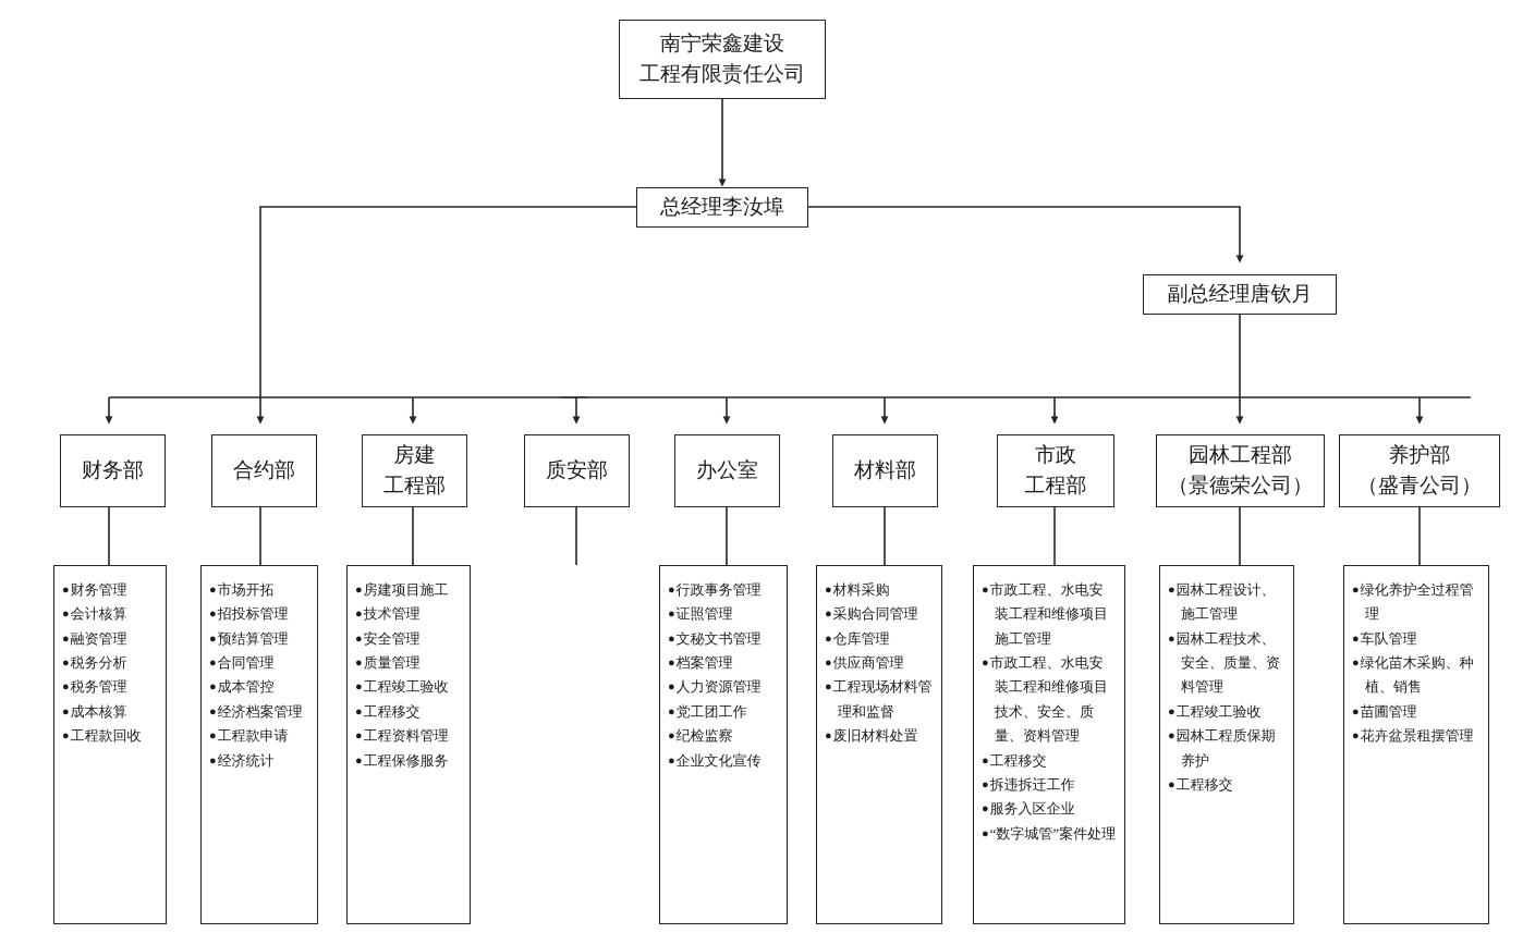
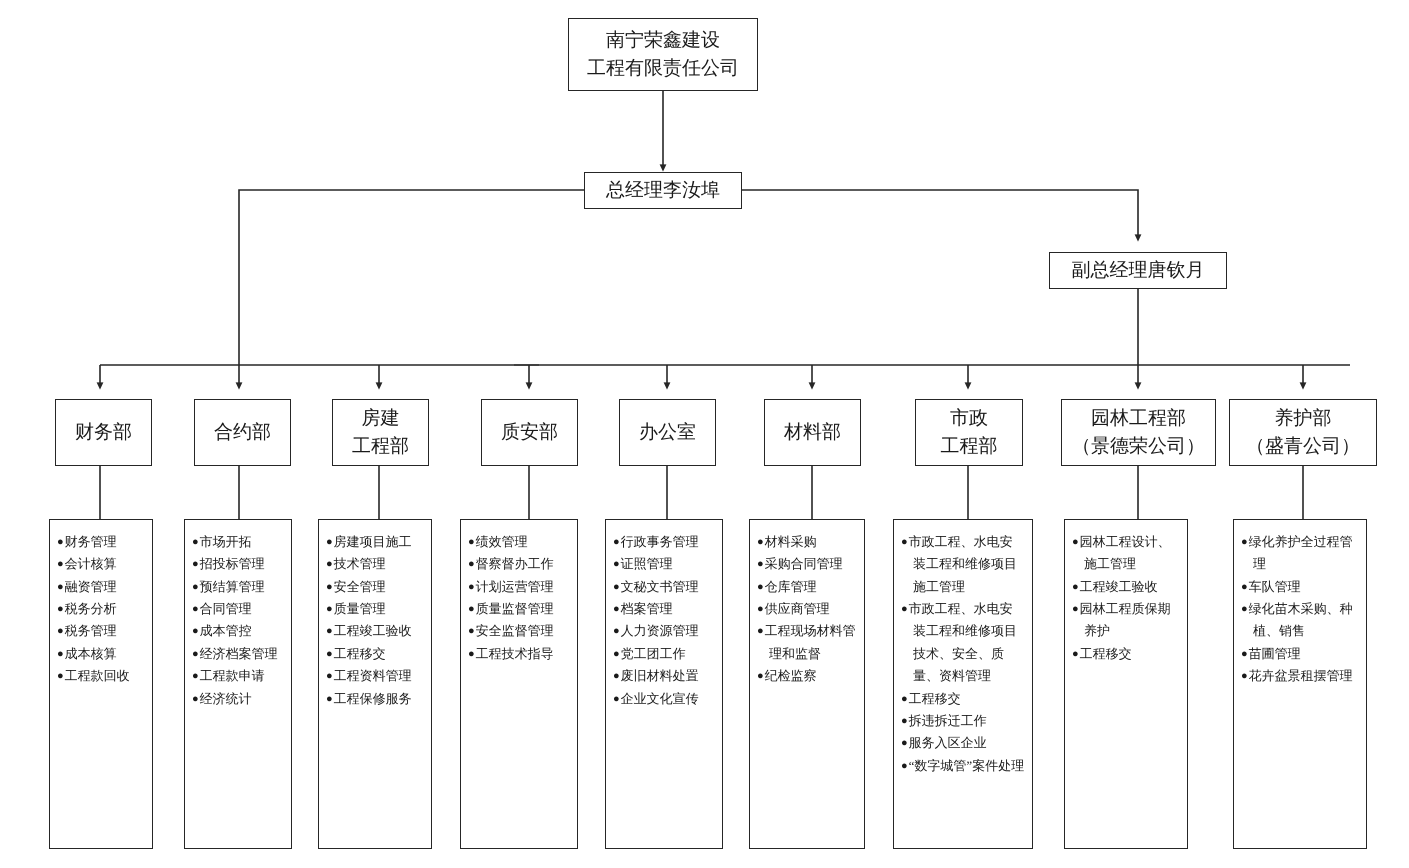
  南宁荣鑫建设
  工程有限责任公司
  总经理李汝埠
  副总经理唐钦月
  财务部
  合约部
  房建
  工程部
  质安部
  办公室
  材料部
  市政
  工程部
  园林工程部
  （景德荣公司）
  养护部
  （盛青公司）
  ●财务管理
  ●会计核算
  ●融资管理
  ●税务分析
  ●税务管理
  ●成本核算
  ●工程款回收
  ●市场开拓
  ●招投标管理
  ●预结算管理
  ●合同管理
  ●成本管控
  ●经济档案管理
  ●工程款申请
  ●经济统计
  ●房建项目施工
  ●技术管理
  ●安全管理
  ●质量管理
  ●工程竣工验收
  ●工程移交
  ●工程资料管理
  ●工程保修服务
+ ●绩效管理
+ ●督察督办工作
+ ●计划运营管理
+ ●质量监督管理
+ ●安全监督管理
+ ●工程技术指导
  ●行政事务管理
  ●证照管理
  ●文秘文书管理
  ●档案管理
  ●人力资源管理
  ●党工团工作
- ●纪检监察
+ ●废旧材料处置
  ●企业文化宣传
  ●材料采购
  ●采购合同管理
  ●仓库管理
  ●供应商管理
  ●工程现场材料管理和监督
- ●废旧材料处置
+ ●纪检监察
  ●市政工程、水电安装工程和维修项目施工管理
  ●市政工程、水电安装工程和维修项目技术、安全、质量、资料管理
  ●工程移交
  ●拆违拆迁工作
  ●服务入区企业
  ●“数字城管”案件处理
  ●园林工程设计、施工管理
- ●园林工程技术、安全、质量、资料管理
  ●工程竣工验收
  ●园林工程质保期养护
  ●工程移交
  ●绿化养护全过程管理
  ●车队管理
  ●绿化苗木采购、种植、销售
  ●苗圃管理
  ●花卉盆景租摆管理
